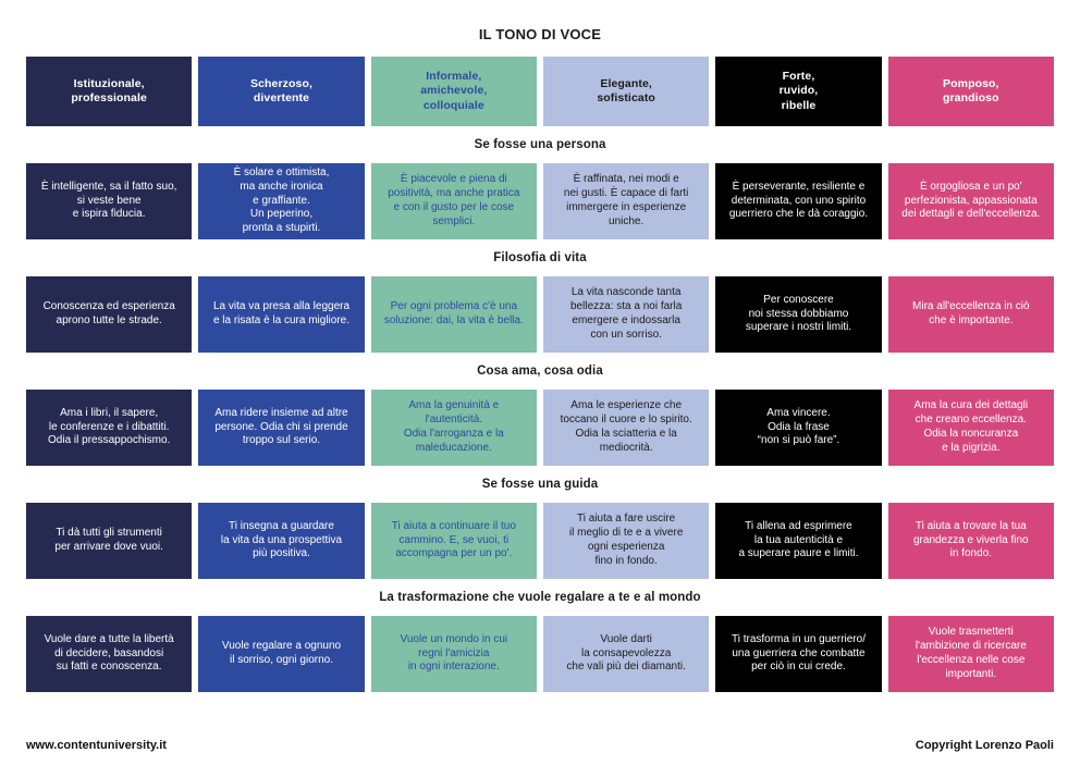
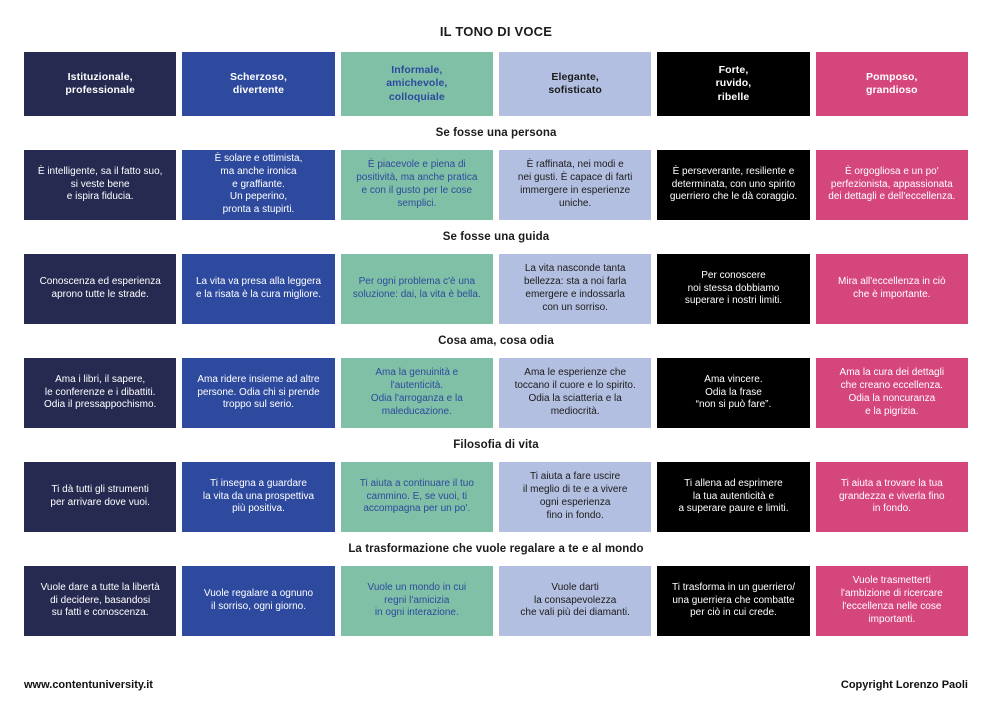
  IL TONO DI VOCE
  Istituzionale,
  professionale
  Scherzoso,
  divertente
  Informale,
  amichevole,
  colloquiale
  Elegante,
  sofisticato
  Forte,
  ruvido,
  ribelle
  Pomposo,
  grandioso
  Se fosse una persona
  È intelligente, sa il fatto suo,
  si veste bene
  e ispira fiducia.
  È solare e ottimista,
  ma anche ironica
  e graffiante.
  Un peperino,
  pronta a stupirti.
  È piacevole e piena di
  positività, ma anche pratica
  e con il gusto per le cose
  semplici.
  È raffinata, nei modi e
  nei gusti. È capace di farti
  immergere in esperienze
  uniche.
  È perseverante, resiliente e
  determinata, con uno spirito
  guerriero che le dà coraggio.
  È orgogliosa e un po'
  perfezionista, appassionata
  dei dettagli e dell'eccellenza.
- Filosofia di vita
+ Se fosse una guida
  Conoscenza ed esperienza
  aprono tutte le strade.
  La vita va presa alla leggera
  e la risata è la cura migliore.
  Per ogni problema c'è una
  soluzione: dai, la vita è bella.
  La vita nasconde tanta
  bellezza: sta a noi farla
  emergere e indossarla
  con un sorriso.
  Per conoscere
  noi stessa dobbiamo
  superare i nostri limiti.
  Mira all'eccellenza in ciò
  che è importante.
  Cosa ama, cosa odia
  Ama i libri, il sapere,
  le conferenze e i dibattiti.
  Odia il pressappochismo.
  Ama ridere insieme ad altre
  persone. Odia chi si prende
  troppo sul serio.
  Ama la genuinità e
  l'autenticità.
  Odia l'arroganza e la
  maleducazione.
  Ama le esperienze che
  toccano il cuore e lo spirito.
  Odia la sciatteria e la
  mediocrità.
  Ama vincere.
  Odia la frase
  “non si può fare”.
  Ama la cura dei dettagli
  che creano eccellenza.
  Odia la noncuranza
  e la pigrizia.
- Se fosse una guida
+ Filosofia di vita
  Ti dà tutti gli strumenti
  per arrivare dove vuoi.
  Ti insegna a guardare
  la vita da una prospettiva
  più positiva.
  Ti aiuta a continuare il tuo
  cammino. E, se vuoi, ti
  accompagna per un po'.
  Ti aiuta a fare uscire
  il meglio di te e a vivere
  ogni esperienza
  fino in fondo.
  Ti allena ad esprimere
  la tua autenticità e
  a superare paure e limiti.
  Ti aiuta a trovare la tua
  grandezza e viverla fino
  in fondo.
  La trasformazione che vuole regalare a te e al mondo
  Vuole dare a tutte la libertà
  di decidere, basandosi
  su fatti e conoscenza.
  Vuole regalare a ognuno
  il sorriso, ogni giorno.
  Vuole un mondo in cui
  regni l'amicizia
  in ogni interazione.
  Vuole darti
  la consapevolezza
  che vali più dei diamanti.
  Ti trasforma in un guerriero/
  una guerriera che combatte
  per ciò in cui crede.
  Vuole trasmetterti
  l'ambizione di ricercare
  l'eccellenza nelle cose
  importanti.
  www.contentuniversity.it
  Copyright Lorenzo Paoli
